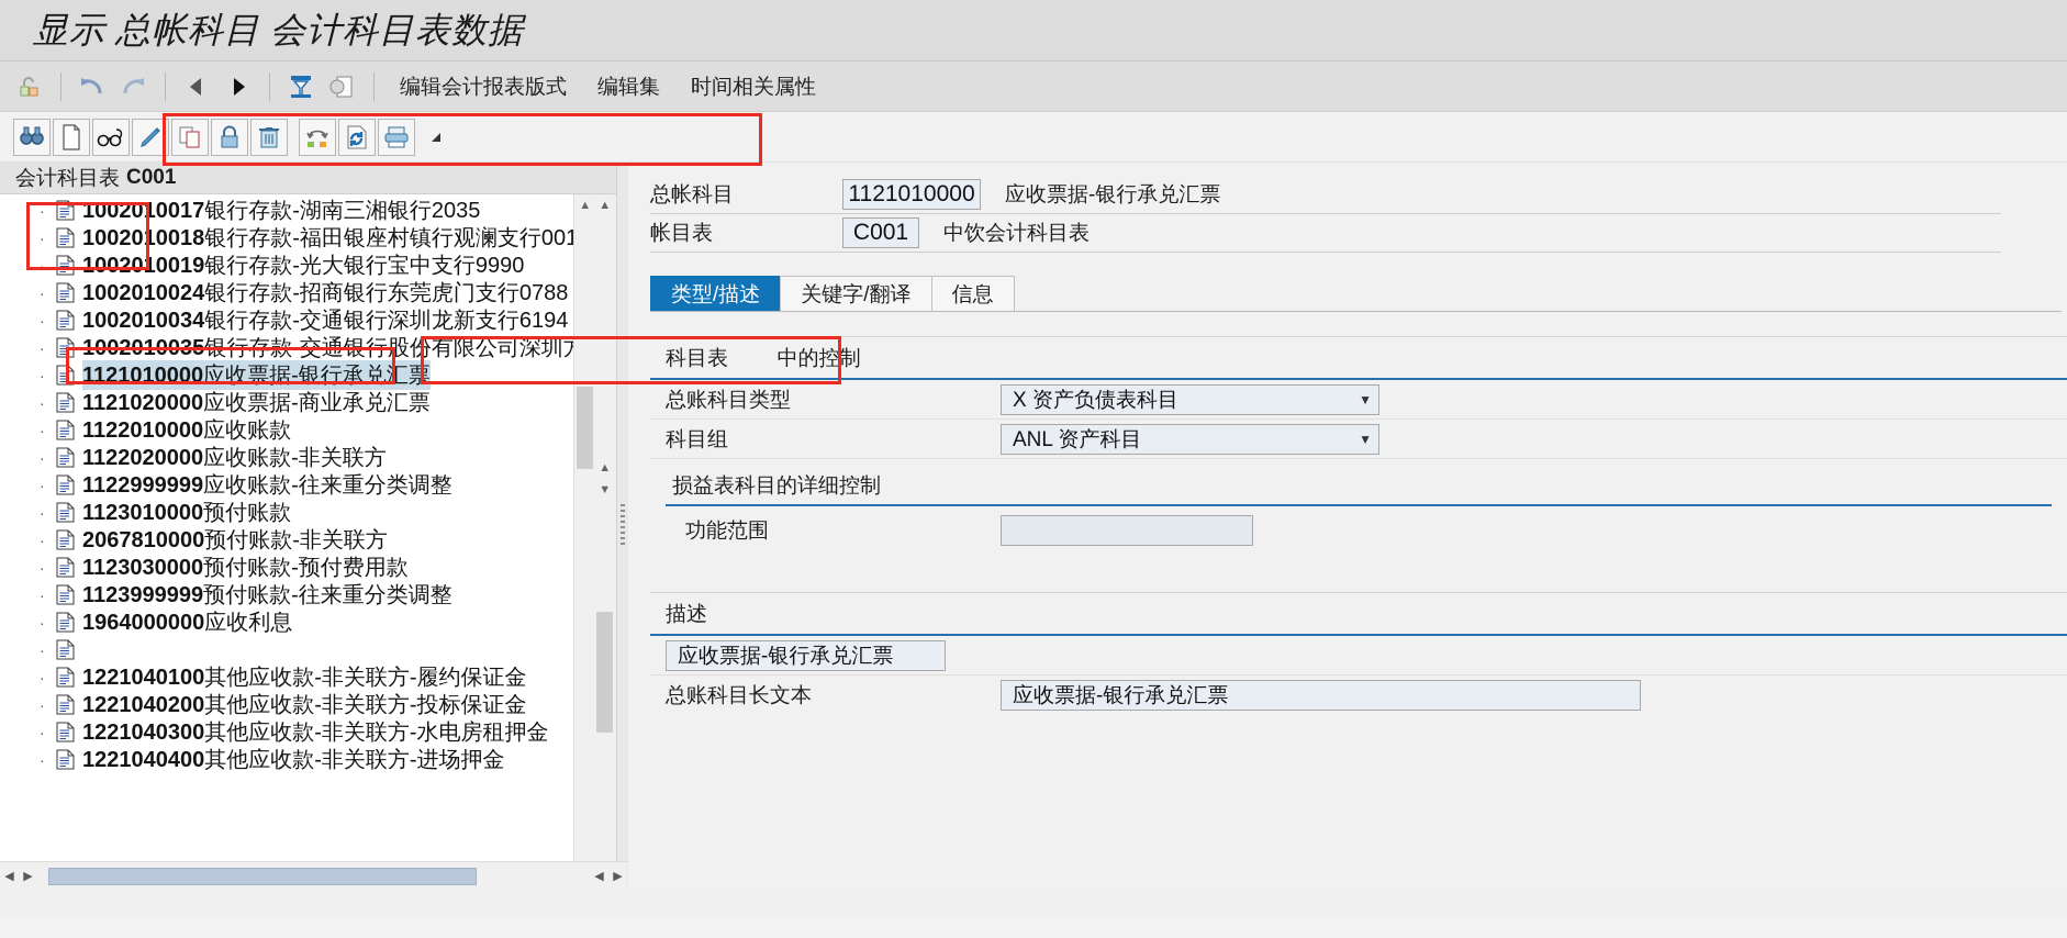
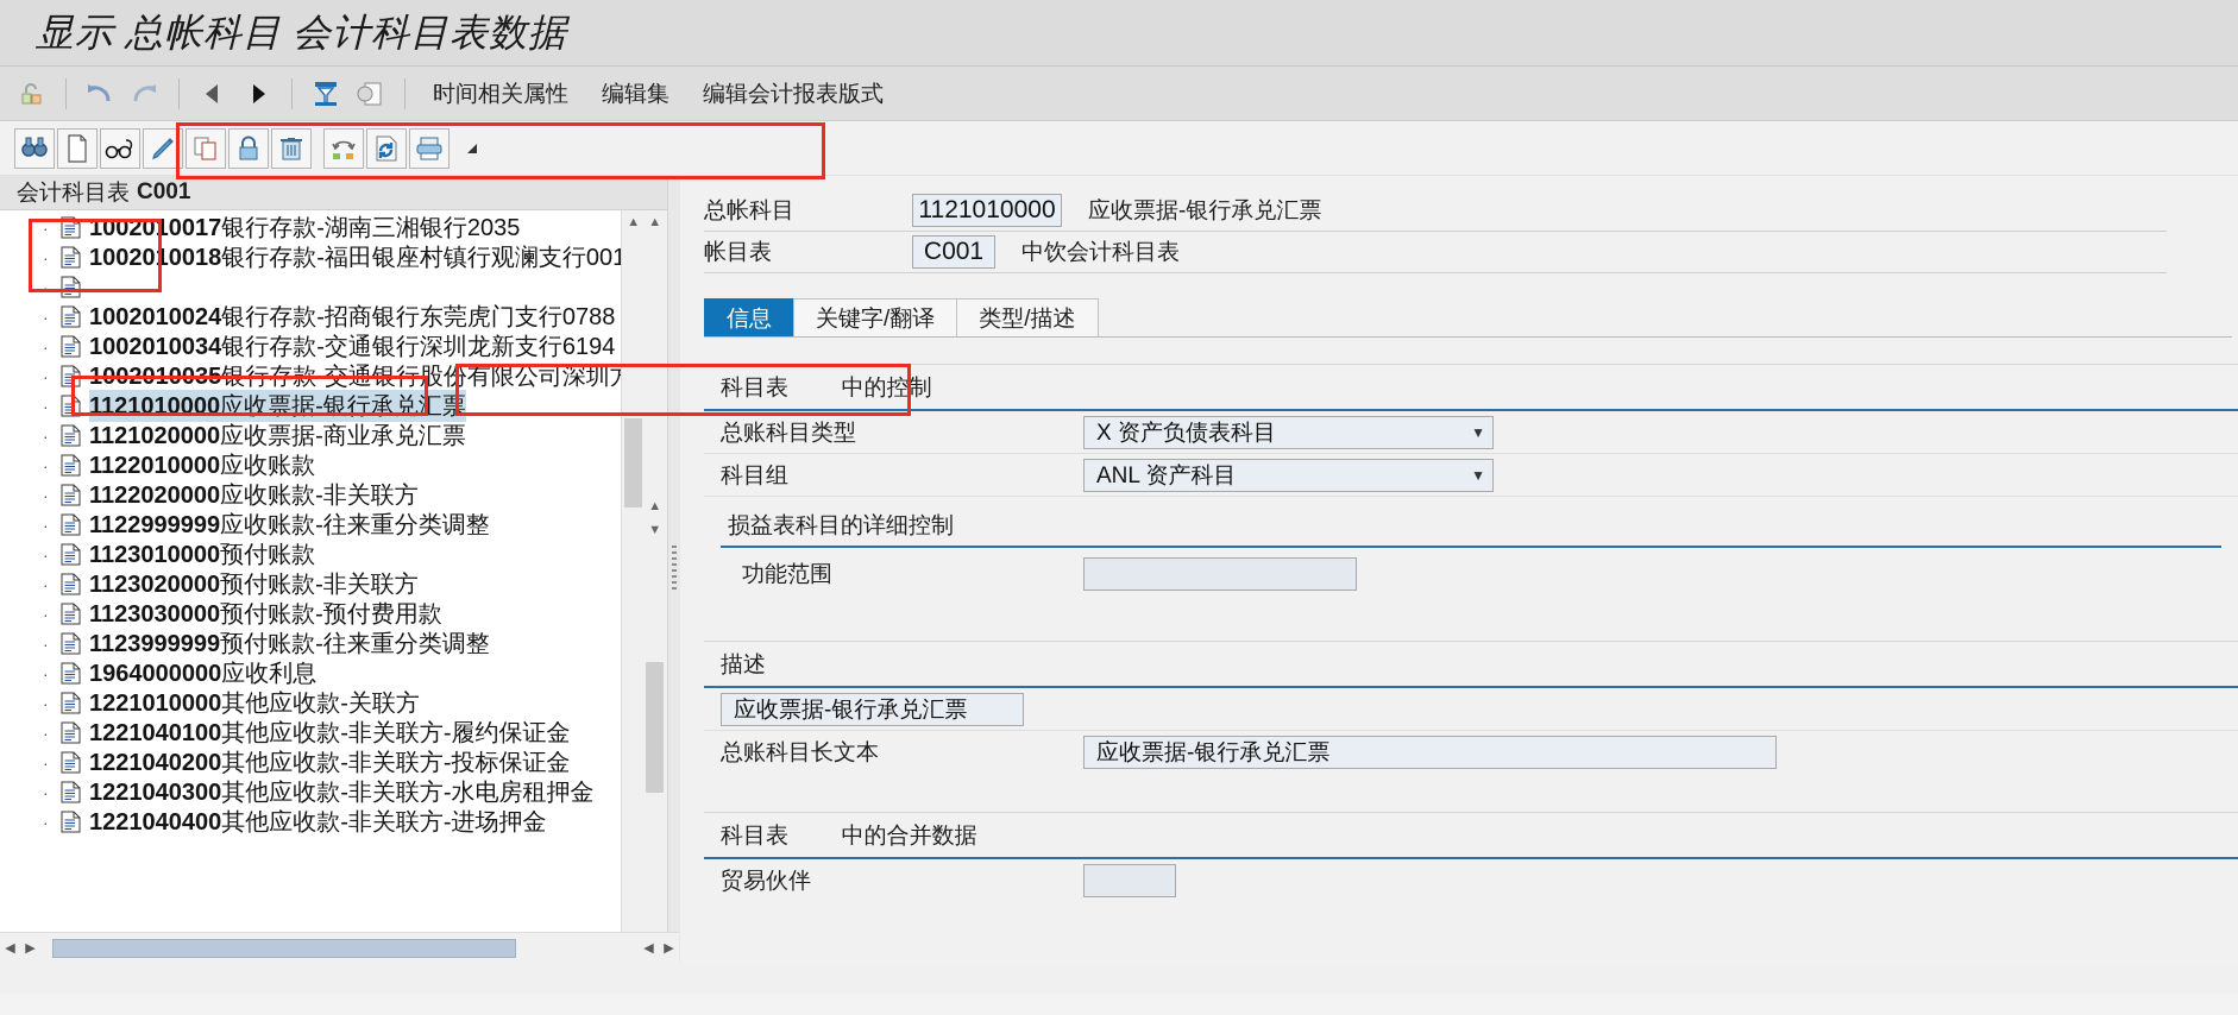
  显示 总帐科目 会计科目表数据
- 编辑会计报表版式
+ 时间相关属性
  编辑集
- 时间相关属性
+ 编辑会计报表版式
  会计科目表
  C001
  ·
  1002010017银行存款-湖南三湘银行2035
  ·
  1002010018银行存款-福田银座村镇行观澜支行001
  ·
- 1002010019银行存款-光大银行宝中支行9990
  ·
  1002010024银行存款-招商银行东莞虎门支行0788
  ·
  1002010034银行存款-交通银行深圳龙新支行6194
  ·
  1002010035银行存款-交通银行股份有限公司深圳
  ·
  1121010000应收票据-银行承兑汇票
  ·
  1121020000应收票据-商业承兑汇票
  ·
  1122010000应收账款
  ·
  1122020000应收账款-非关联方
  ·
  1122999999应收账款-往来重分类调整
  ·
  1123010000预付账款
  ·
- 2067810000预付账款-非关联方
+ 1123020000预付账款-非关联方
  ·
  1123030000预付账款-预付费用款
  ·
  1123999999预付账款-往来重分类调整
  ·
  1964000000应收利息
  ·
+ 1221010000其他应收款-关联方
  ·
  1221040100其他应收款-非关联方-履约保证金
  ·
  1221040200其他应收款-非关联方-投标保证金
  ·
  1221040300其他应收款-非关联方-水电房租押金
  ·
  1221040400其他应收款-非关联方-进场押金
  ▲
  ▲
  ▲
  ▼
  总帐科目
  1121010000
  应收票据-银行承兑汇票
  帐目表
  C001
  中饮会计科目表
- 类型/描述
+ 信息
  关键字/翻译
- 信息
+ 类型/描述
  科目表 中的控制
  总账科目类型
  X 资产负债表科目
  ▼
  科目组
  ANL 资产科目
  ▼
  损益表科目的详细控制
  功能范围
  描述
  应收票据-银行承兑汇票
  总账科目长文本
  应收票据-银行承兑汇票
+ 科目表 中的合并数据
+ 贸易伙伴
  ◀
  ▶
  ◀
  ▶
